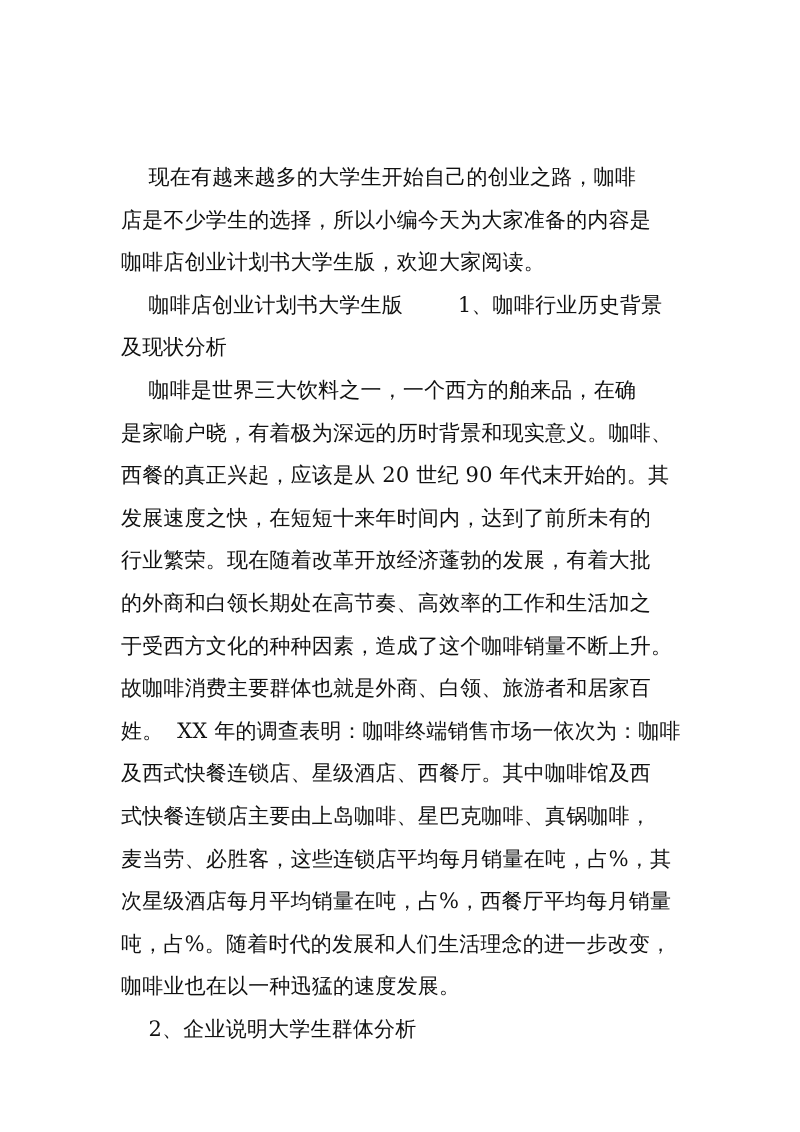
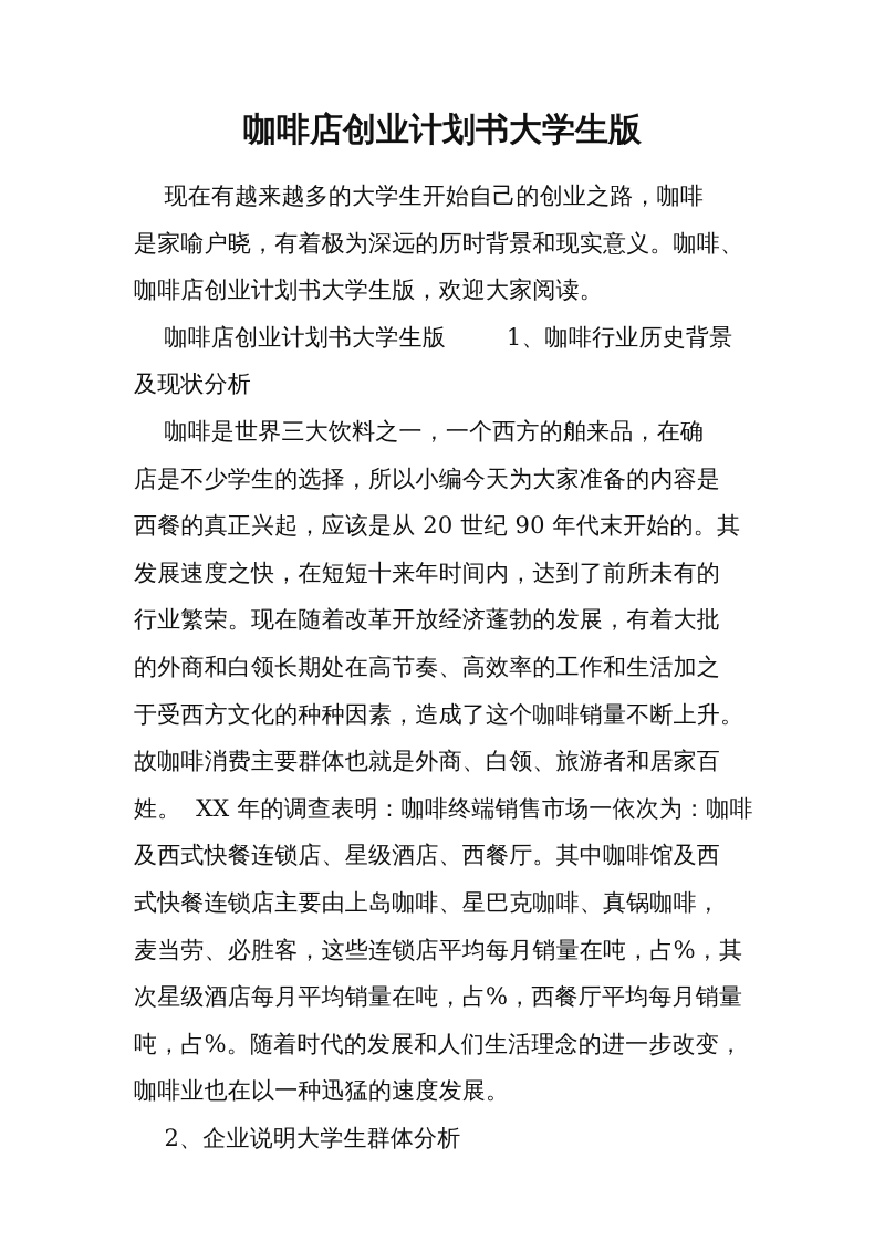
+ 咖啡店创业计划书大学生版
  现在有越来越多的大学生开始自己的创业之路，咖啡
- 店是不少学生的选择，所以小编今天为大家准备的内容是
+ 是家喻户晓，有着极为深远的历时背景和现实意义。咖啡、
  咖啡店创业计划书大学生版，欢迎大家阅读。
  咖啡店创业计划书大学生版 1、咖啡行业历史背景
  及现状分析
  咖啡是世界三大饮料之一，一个西方的舶来品，在确
- 是家喻户晓，有着极为深远的历时背景和现实意义。咖啡、
+ 店是不少学生的选择，所以小编今天为大家准备的内容是
  西餐的真正兴起，应该是从 20 世纪 90 年代末开始的。其
  发展速度之快，在短短十来年时间内，达到了前所未有的
  行业繁荣。现在随着改革开放经济蓬勃的发展，有着大批
  的外商和白领长期处在高节奏、高效率的工作和生活加之
  于受西方文化的种种因素，造成了这个咖啡销量不断上升。
  故咖啡消费主要群体也就是外商、白领、旅游者和居家百
  姓。 XX 年的调查表明：咖啡终端销售市场一依次为：咖啡
  及西式快餐连锁店、星级酒店、西餐厅。其中咖啡馆及西
  式快餐连锁店主要由上岛咖啡、星巴克咖啡、真锅咖啡，
  麦当劳、必胜客，这些连锁店平均每月销量在吨，占%，其
  次星级酒店每月平均销量在吨，占%，西餐厅平均每月销量
  吨，占%。随着时代的发展和人们生活理念的进一步改变，
  咖啡业也在以一种迅猛的速度发展。
  2、企业说明大学生群体分析
